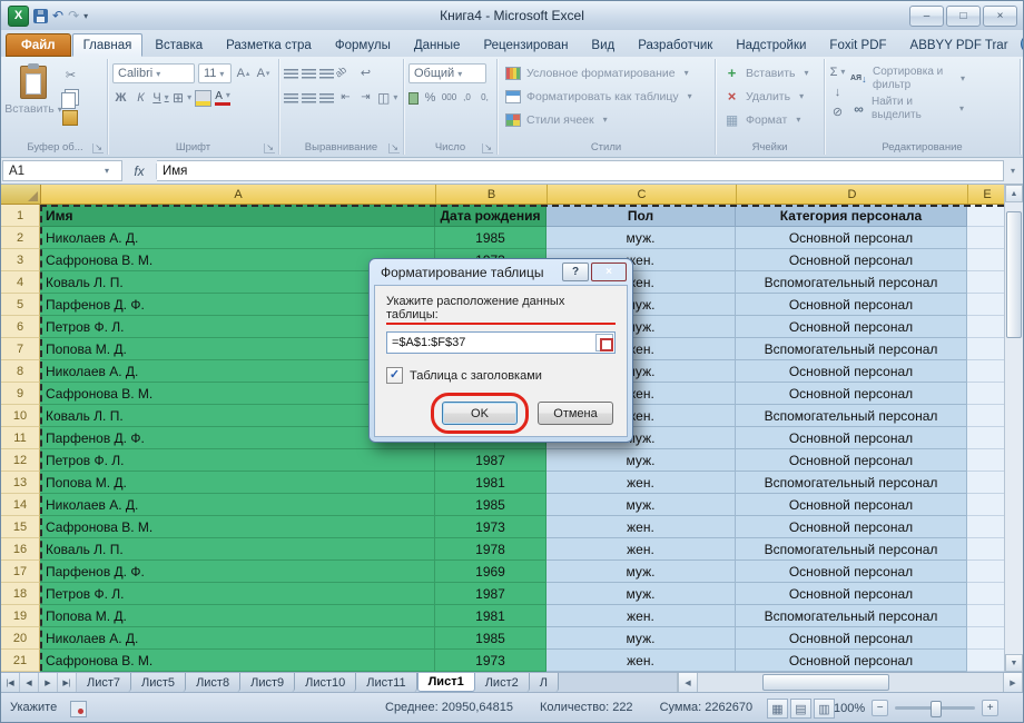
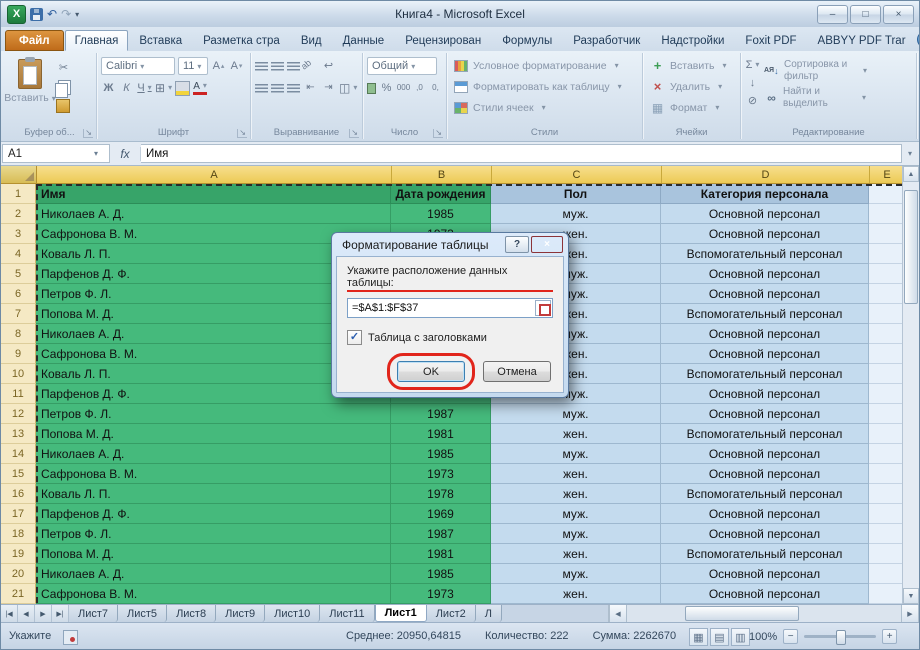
  X
  ↶
  ↷
  ▾
  Книга4 - Microsoft Excel
  –
  □
  ×
  Файл
  Главная
  Вставка
  Разметка стра
- Формулы
+ Вид
  Данные
  Рецензирован
- Вид
+ Формулы
  Разработчик
  Надстройки
  Foxit PDF
  ABBYY PDF Trar
  Вставить
  Буфер об...
  ↘
  Calibri
  11
  А
  А
  Ж
  К
  Ч
  А
  Шрифт
  ↘
  Выравнивание
  ↘
  Общий
  %
  000
  ,0
  0,
  Число
  ↘
  Условное форматирование
  Форматировать как таблицу
  Стили ячеек
  Стили
  Вставить
  Удалить
  Формат
  Ячейки
  Σ
  Сортировка и фильтр
  Найти и выделить
  Редактирование
  A1
  ▾
  fx
  Имя
  ▾
  A
  B
  C
  D
  E
  1
  Имя
  Дата рождения
  Пол
  Категория персонала
  2
  Николаев А. Д.
  1985
  муж.
  Основной персонал
  3
  Сафронова В. М.
  ен.
  Основной персонал
  4
  Коваль Л. П.
  ен.
  Вспомогательный персонал
  5
  Парфенов Д. Ф.
  уж.
  Основной персонал
  6
  Петров Ф. Л.
  уж.
  Основной персонал
  7
  Попова М. Д.
  ен.
  Вспомогательный персонал
  8
  Николаев А. Д.
  уж.
  Основной персонал
  9
  Сафронова В. М.
  ен.
  Основной персонал
  10
  Коваль Л. П.
  ен.
  Вспомогательный персонал
  11
  Парфенов Д. Ф.
  уж.
  Основной персонал
  12
  Петров Ф. Л.
  1987
  муж.
  Основной персонал
  13
  Попова М. Д.
  1981
  жен.
  Вспомогательный персонал
  14
  Николаев А. Д.
  1985
  муж.
  Основной персонал
  15
  Сафронова В. М.
  1973
  жен.
  Основной персонал
  16
  Коваль Л. П.
  1978
  жен.
  Вспомогательный персонал
  17
  Парфенов Д. Ф.
  1969
  муж.
  Основной персонал
  18
  Петров Ф. Л.
  1987
  муж.
  Основной персонал
  19
  Попова М. Д.
  1981
  жен.
  Вспомогательный персонал
  20
  Николаев А. Д.
  1985
  муж.
  Основной персонал
  21
  Сафронова В. М.
  1973
  жен.
  Основной персонал
  Лист7
  Лист5
  Лист8
  Лист9
  Лист10
  Лист11
  Лист1
  Лист2
  Л
  Укажите
  Среднее: 20950,64815
  Количество: 222
  Сумма: 2262670
  100%
  Форматирование таблицы
  ?
  ×
  Укажите расположение данных таблицы:
  =$A$1:$F$37
  ✓
  Таблица с заголовками
  OK
  Отмена
